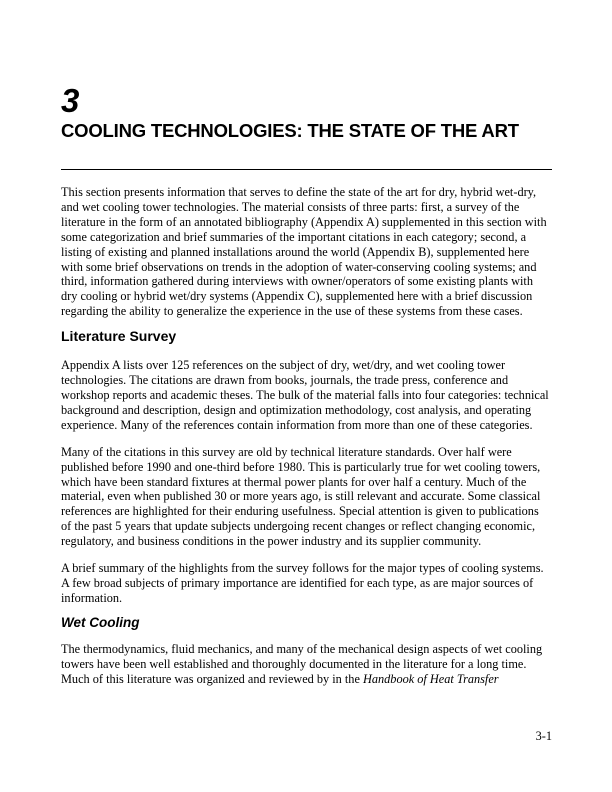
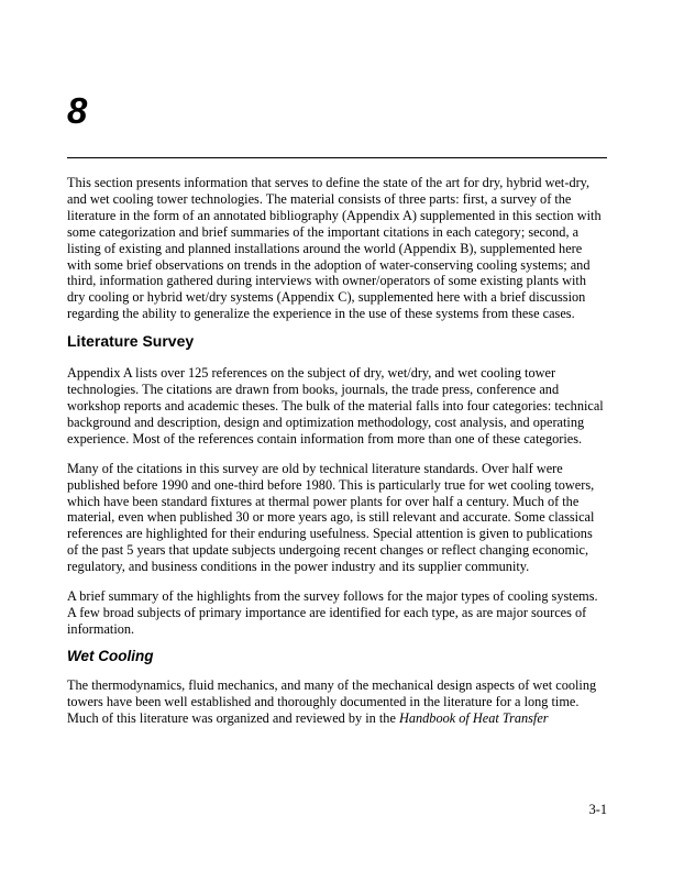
- 3
+ 8
- COOLING TECHNOLOGIES: THE STATE OF THE ART
  This section presents information that serves to define the state of the art for dry, hybrid wet-dry, and wet cooling tower technologies. The material consists of three parts: first, a survey of the literature in the form of an annotated bibliography (Appendix A) supplemented in this section with some categorization and brief summaries of the important citations in each category; second, a listing of existing and planned installations around the world (Appendix B), supplemented here with some brief observations on trends in the adoption of water-conserving cooling systems; and third, information gathered during interviews with owner/operators of some existing plants with dry cooling or hybrid wet/dry systems (Appendix C), supplemented here with a brief discussion regarding the ability to generalize the experience in the use of these systems from these cases.
  Literature Survey
- Appendix A lists over 125 references on the subject of dry, wet/dry, and wet cooling tower technologies. The citations are drawn from books, journals, the trade press, conference and workshop reports and academic theses. The bulk of the material falls into four categories: technical background and description, design and optimization methodology, cost analysis, and operating experience. Many of the references contain information from more than one of these categories.
+ Appendix A lists over 125 references on the subject of dry, wet/dry, and wet cooling tower technologies. The citations are drawn from books, journals, the trade press, conference and workshop reports and academic theses. The bulk of the material falls into four categories: technical background and description, design and optimization methodology, cost analysis, and operating experience. Most of the references contain information from more than one of these categories.
  Many of the citations in this survey are old by technical literature standards. Over half were published before 1990 and one-third before 1980. This is particularly true for wet cooling towers, which have been standard fixtures at thermal power plants for over half a century. Much of the material, even when published 30 or more years ago, is still relevant and accurate. Some classical references are highlighted for their enduring usefulness. Special attention is given to publications of the past 5 years that update subjects undergoing recent changes or reflect changing economic, regulatory, and business conditions in the power industry and its supplier community.
  A brief summary of the highlights from the survey follows for the major types of cooling systems. A few broad subjects of primary importance are identified for each type, as are major sources of information.
  Wet Cooling
  The thermodynamics, fluid mechanics, and many of the mechanical design aspects of wet cooling towers have been well established and thoroughly documented in the literature for a long time. Much of this literature was organized and reviewed by in the Handbook of Heat Transfer
  3-1
